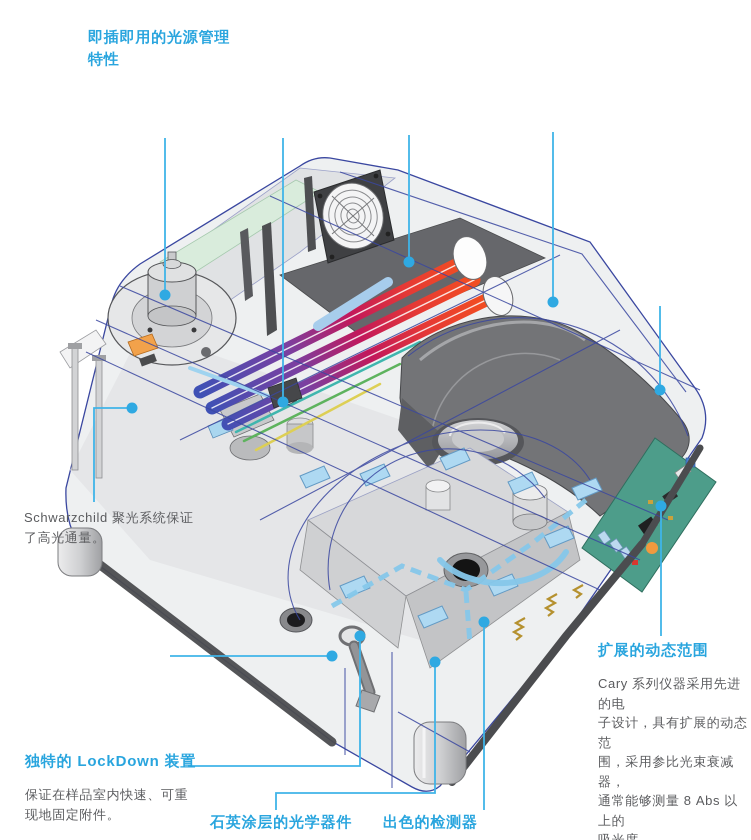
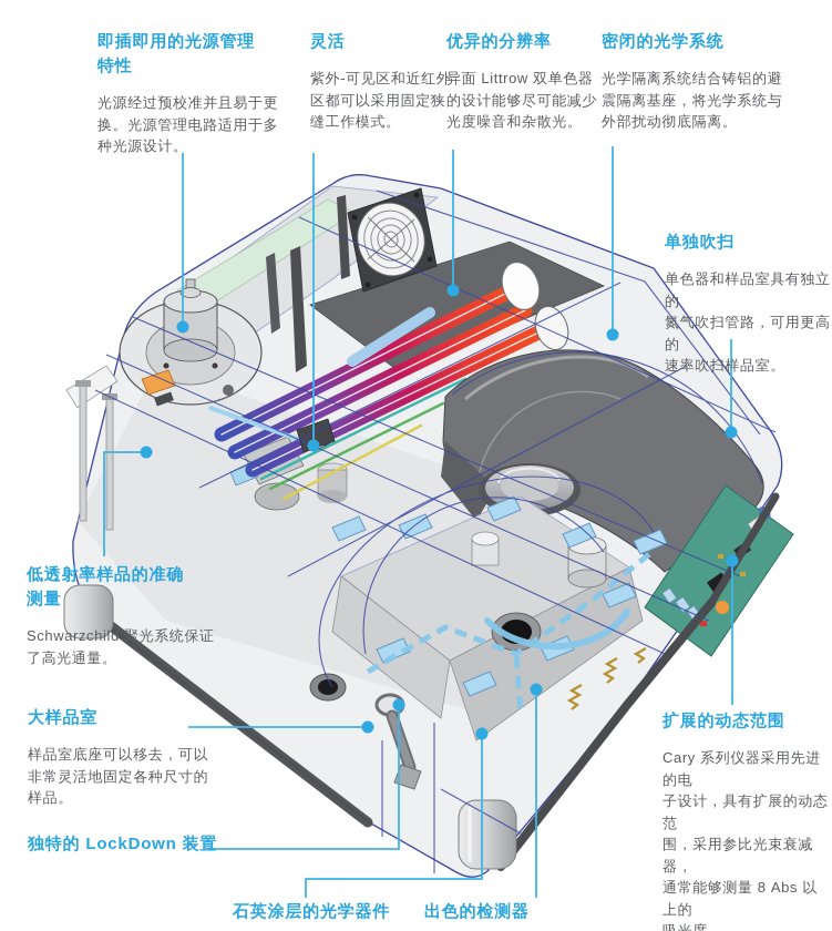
  即插即用的光源管理
  特性
+ 光源经过预校准并且易于更
+ 换。光源管理电路适用于多
+ 种光源设计。
+ 灵活
+ 紫外-可见区和近红外
+ 区都可以采用固定狭
+ 缝工作模式。
+ 优异的分辨率
+ 异面 Littrow 双单色器
+ 的设计能够尽可能减少
+ 光度噪音和杂散光。
+ 密闭的光学系统
+ 光学隔离系统结合铸铝的避
+ 震隔离基座，将光学系统与
+ 外部扰动彻底隔离。
+ 单独吹扫
+ 单色器和样品室具有独立的
+ 氮气吹扫管路，可用更高的
+ 速率吹扫样品室。
+ 低透射率样品的准确
+ 测量
  Schwarzchild 聚光系统保证
  了高光通量。
+ 大样品室
+ 样品室底座可以移去，可以
+ 非常灵活地固定各种尺寸的
+ 样品。
  独特的 LockDown 装置
- 保证在样品室内快速、可重
- 现地固定附件。
  石英涂层的光学器件
  出色的检测器
  扩展的动态范围
  Cary 系列仪器采用先进的电
  子设计，具有扩展的动态范
  围，采用参比光束衰减器，
  通常能够测量 8 Abs 以上的
